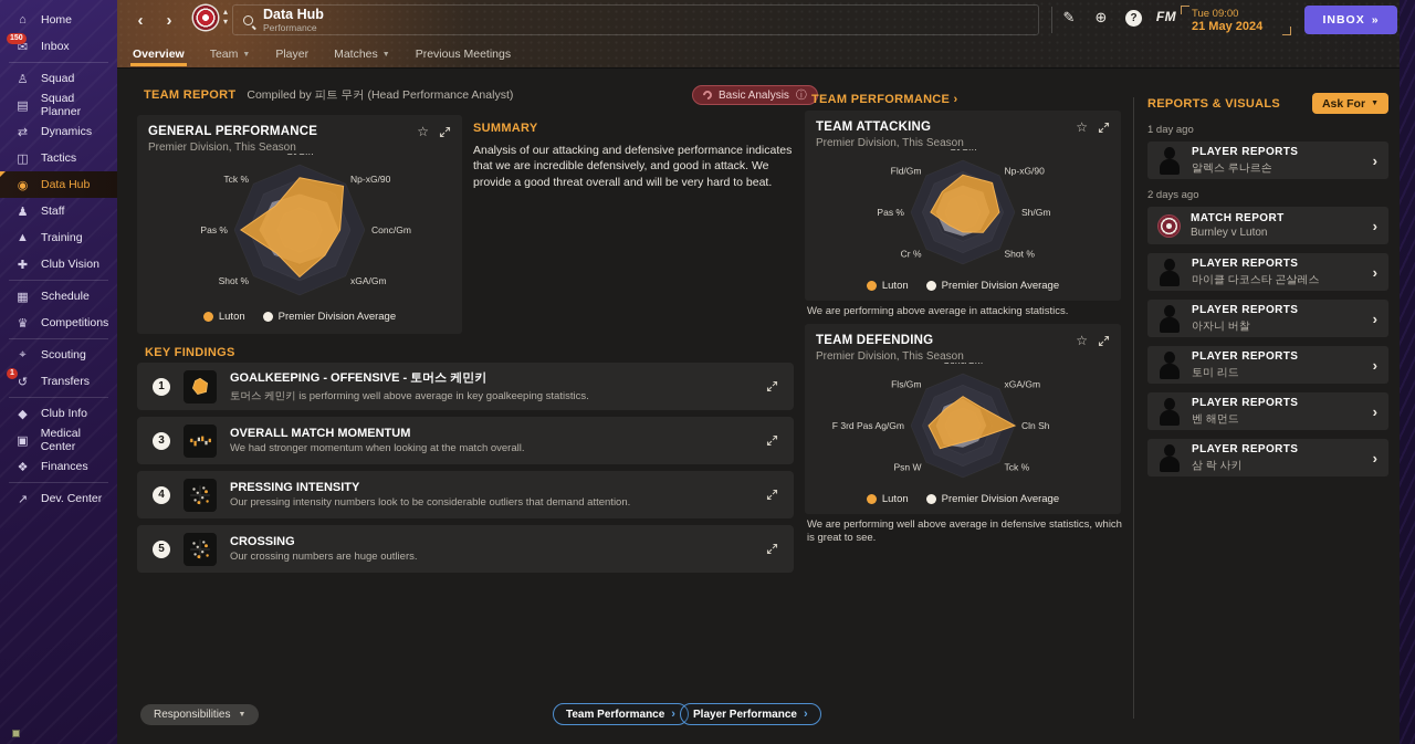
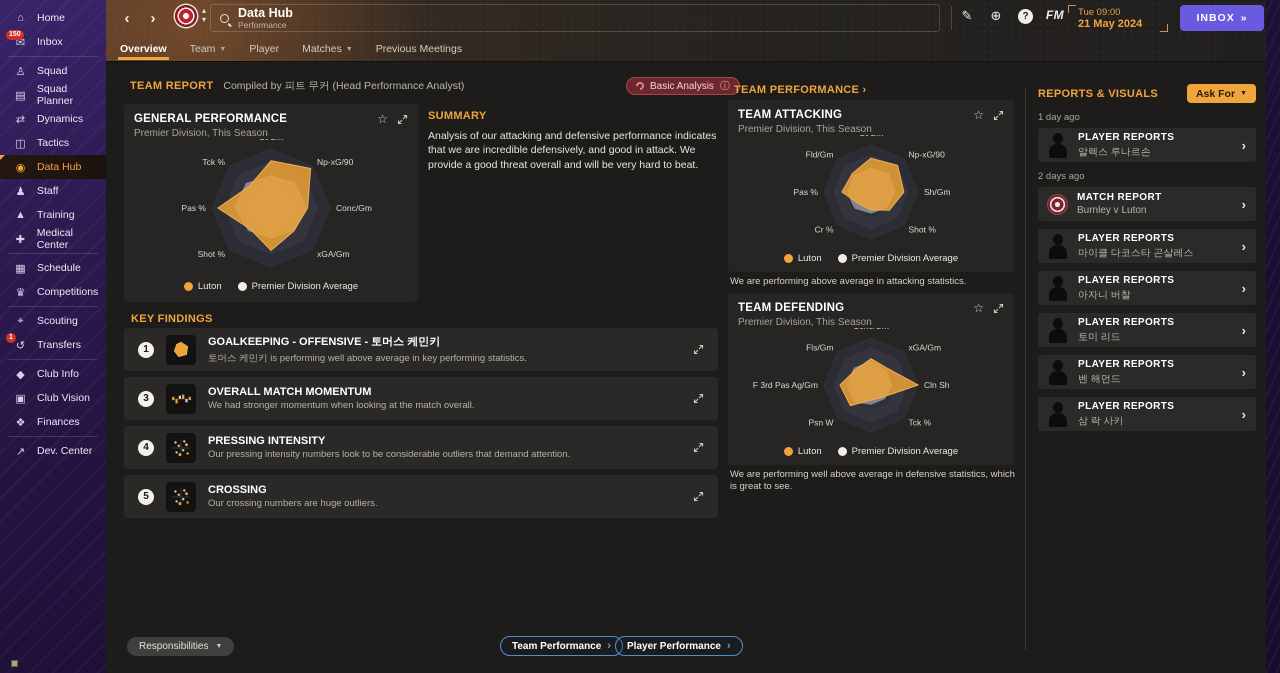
  ⌂
  Home
  ✉
  Inbox
  ♙
  Squad
  ▤
  Squad Planner
  ⇄
  Dynamics
  ◫
  Tactics
  ◉
  Data Hub
  ♟
  Staff
  ▲
  Training
  ✚
- Club Vision
+ Medical Center
  ▦
  Schedule
  ♛
  Competitions
  ⌖
  Scouting
  ↺
  Transfers
  ◆
  Club Info
  ▣
- Medical Center
+ Club Vision
  ❖
  Finances
  ↗
  Dev. Center
  ‹
  ›
  ▴
  ▾
  Data Hub
  Performance
  ✎
  ⊕
  ?
  FM
  Tue 09:00
  21 May 2024
  INBOX
  »
  Overview
  Team
  Player
  Matches
  Previous Meetings
  TEAM REPORT
  Compiled by 피트 무커 (Head Performance Analyst)
  Basic Analysis
  ⓘ
  GENERAL PERFORMANCE
  ☆
  Premier Division, This Season
  Np-xG/90
  Conc/Gm
  xGA/Gm
  Shot %
  Pas %
  Tck %
  Luton
  Premier Division Average
  SUMMARY
  Analysis of our attacking and defensive performance indicates that we are incredible defensively, and good in attack. We provide a good threat overall and will be very hard to beat.
  KEY FINDINGS
  1
  GOALKEEPING - OFFENSIVE - 토머스 케민키
- 토머스 케민키 is performing well above average in key goalkeeping statistics.
+ 토머스 케민키 is performing well above average in key performing statistics.
  3
  OVERALL MATCH MOMENTUM
  We had stronger momentum when looking at the match overall.
  4
  PRESSING INTENSITY
  Our pressing intensity numbers look to be considerable outliers that demand attention.
  5
  CROSSING
  Our crossing numbers are huge outliers.
  TEAM PERFORMANCE ›
  TEAM ATTACKING
  ☆
  Premier Division, This Season
  Np-xG/90
  Sh/Gm
  Shot %
  Cr %
  Pas %
  Fld/Gm
  Luton
  Premier Division Average
  We are performing above average in attacking statistics.
  TEAM DEFENDING
  ☆
  Premier Division, This Season
  xGA/Gm
  Cln Sh
  Tck %
  Psn W
  F 3rd Pas Ag/Gm
  Fls/Gm
  Luton
  Premier Division Average
  We are performing well above average in defensive statistics, which is great to see.
  REPORTS & VISUALS
  Ask For
  1 day ago
  PLAYER REPORTS
  알렉스 루나르손
  ›
  2 days ago
  MATCH REPORT
  Burnley v Luton
  ›
  PLAYER REPORTS
  마이클 다코스타 곤살레스
  ›
  PLAYER REPORTS
  아자니 버찰
  ›
  PLAYER REPORTS
  토미 리드
  ›
  PLAYER REPORTS
  벤 해먼드
  ›
  PLAYER REPORTS
  삼 락 사키
  ›
  Responsibilities
  Team Performance
  ›
  Player Performance
  ›
